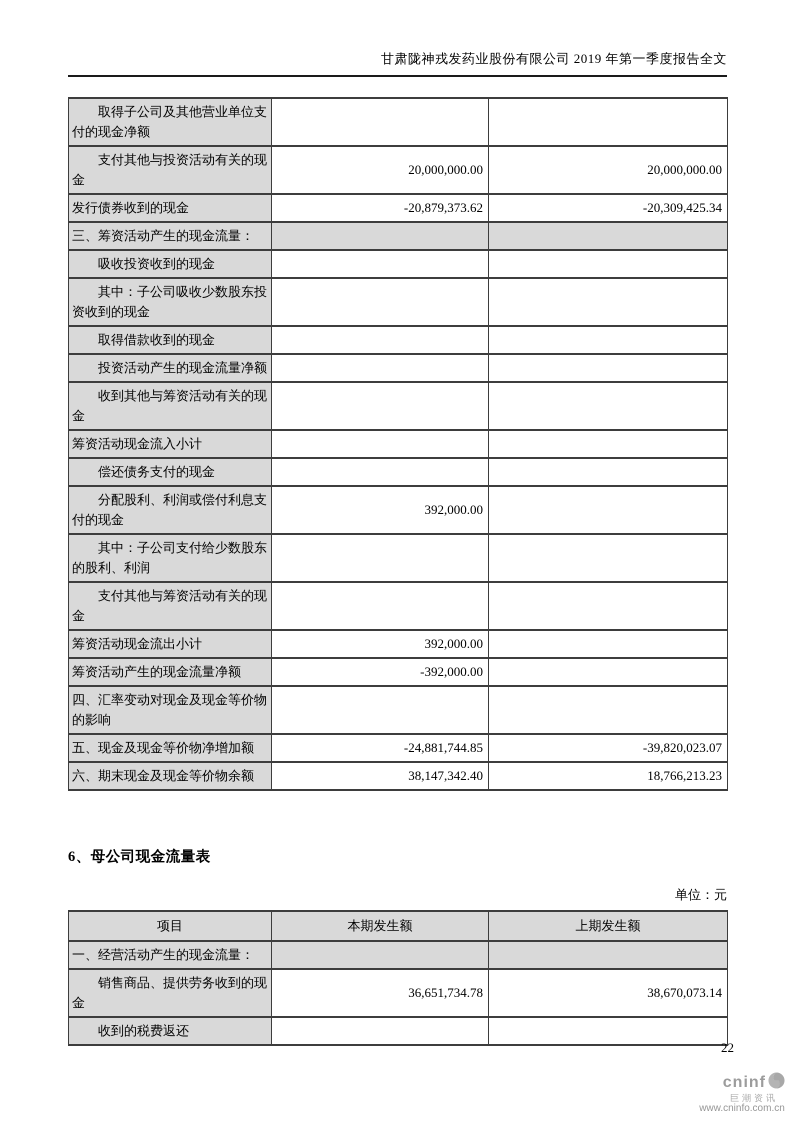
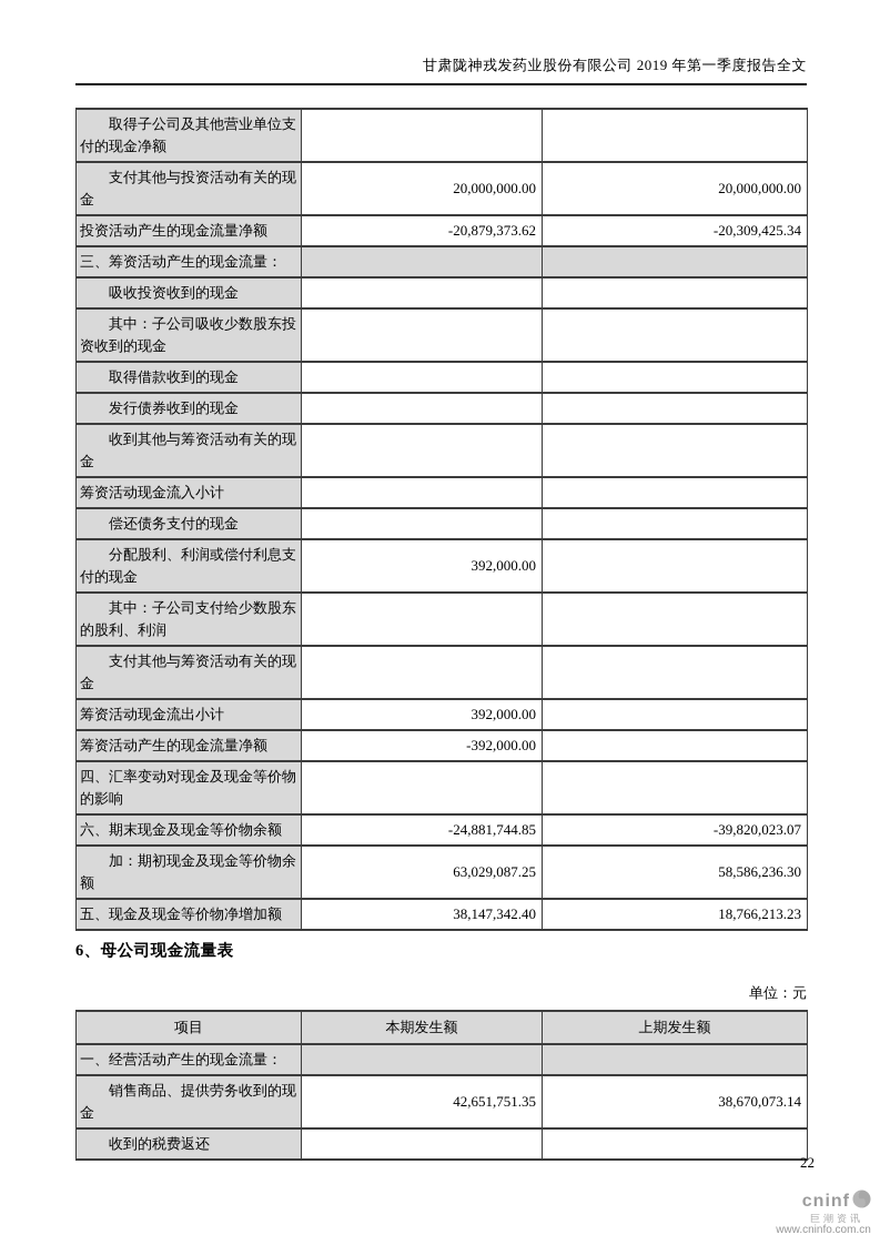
  甘肃陇神戎发药业股份有限公司 2019 年第一季度报告全文
  取得子公司及其他营业单位支付的现金净额
  支付其他与投资活动有关的现金	20,000,000.00	20,000,000.00
- 发行债券收到的现金	-20,879,373.62	-20,309,425.34
+ 投资活动产生的现金流量净额	-20,879,373.62	-20,309,425.34
  三、筹资活动产生的现金流量：
  吸收投资收到的现金
  其中：子公司吸收少数股东投资收到的现金
  取得借款收到的现金
- 投资活动产生的现金流量净额
+ 发行债券收到的现金
  收到其他与筹资活动有关的现金
  筹资活动现金流入小计
  偿还债务支付的现金
  分配股利、利润或偿付利息支付的现金	392,000.00
  其中：子公司支付给少数股东的股利、利润
  支付其他与筹资活动有关的现金
  筹资活动现金流出小计	392,000.00
  筹资活动产生的现金流量净额	-392,000.00
  四、汇率变动对现金及现金等价物的影响
- 五、现金及现金等价物净增加额	-24,881,744.85	-39,820,023.07
+ 六、期末现金及现金等价物余额	-24,881,744.85	-39,820,023.07
+ 加：期初现金及现金等价物余额	63,029,087.25	58,586,236.30
- 六、期末现金及现金等价物余额	38,147,342.40	18,766,213.23
+ 五、现金及现金等价物净增加额	38,147,342.40	18,766,213.23
  6、母公司现金流量表
  单位：元
  项目	本期发生额	上期发生额
  一、经营活动产生的现金流量：
- 销售商品、提供劳务收到的现金	36,651,734.78	38,670,073.14
+ 销售商品、提供劳务收到的现金	42,651,751.35	38,670,073.14
  收到的税费返还
  22
  cninf
  巨潮资讯
  www.cninfo.com.cn
